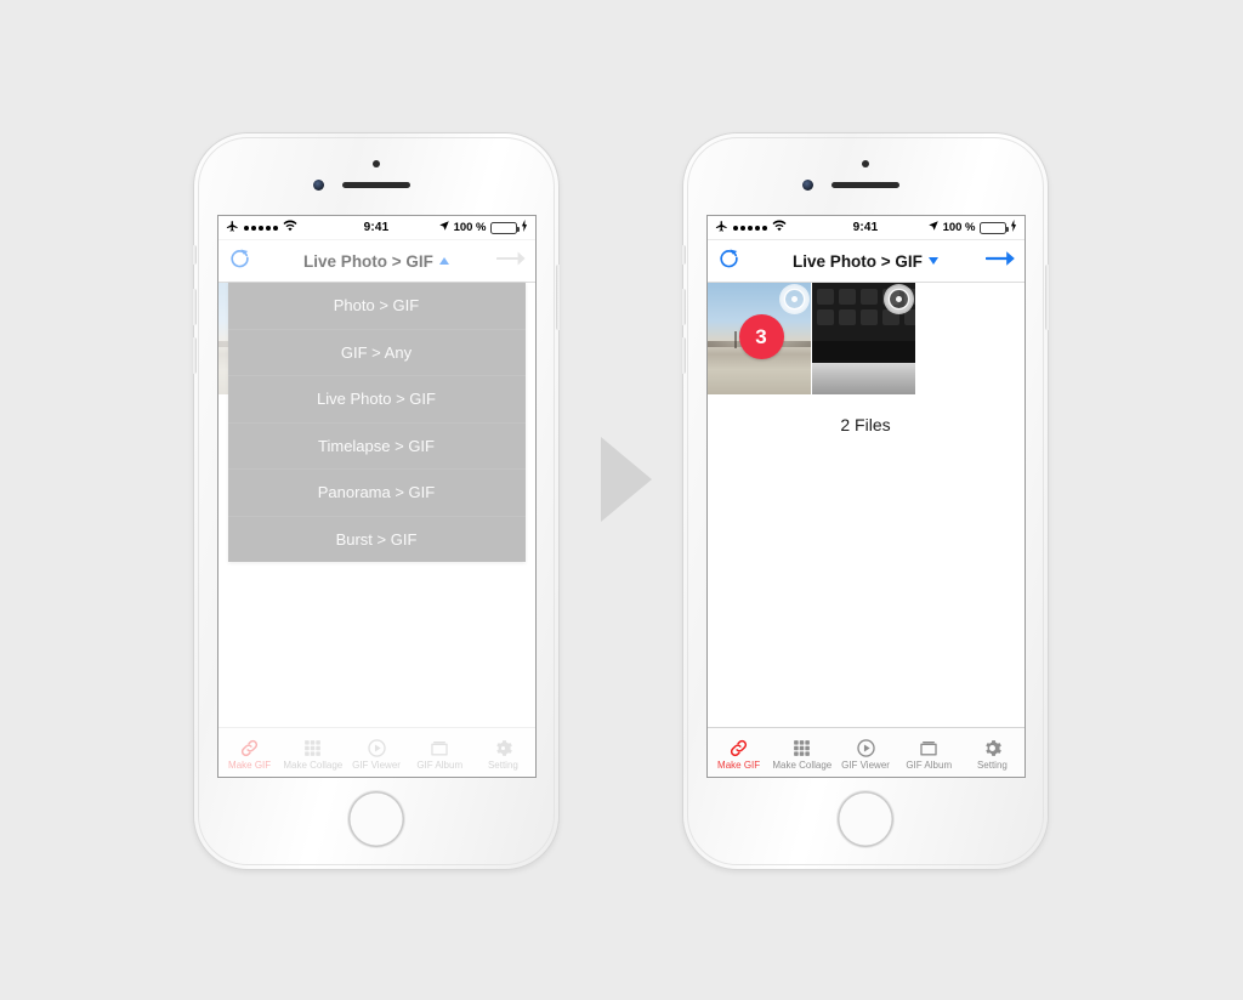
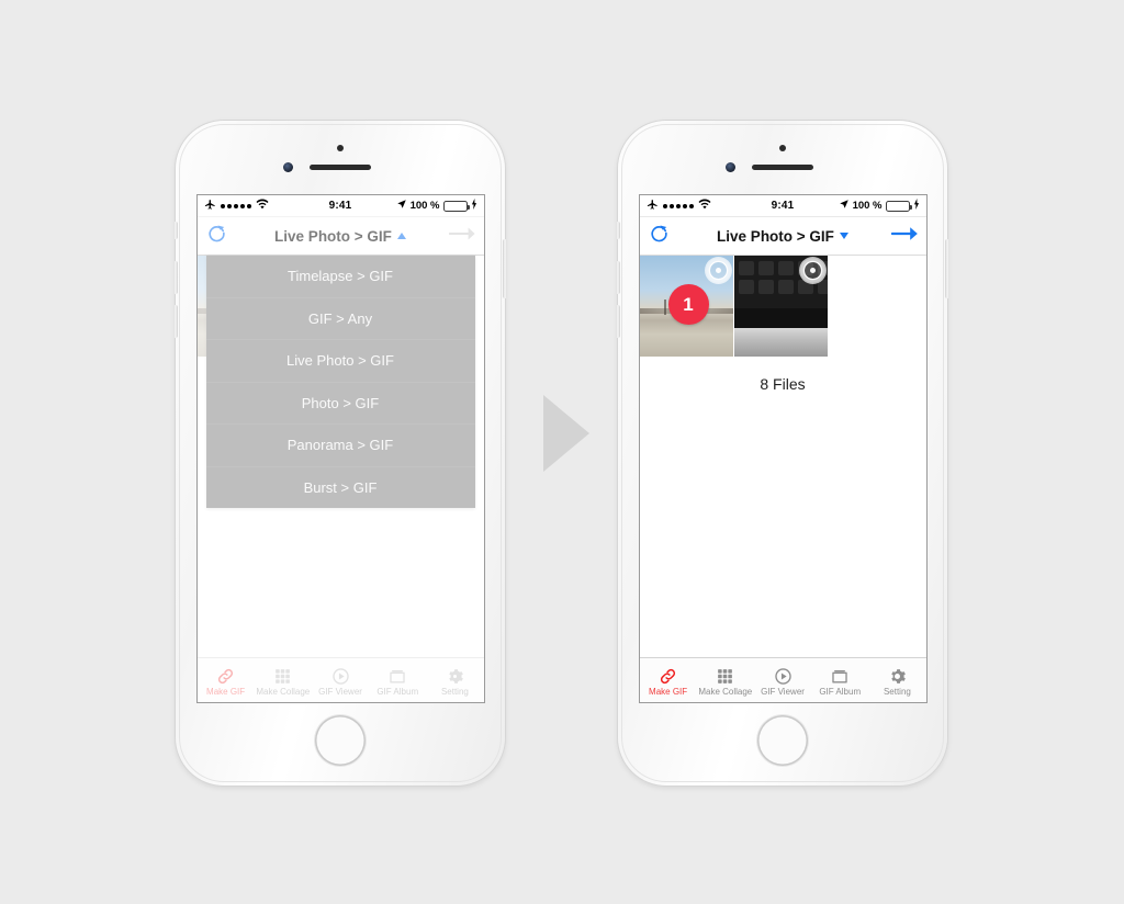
  9:41
  100 %
  Live Photo > GIF
- Photo > GIF
+ Timelapse > GIF
  GIF > Any
  Live Photo > GIF
- Timelapse > GIF
+ Photo > GIF
  Panorama > GIF
  Burst > GIF
  Make GIF
  Make Collage
  GIF Viewer
  GIF Album
  Setting
  9:41
  100 %
  Live Photo > GIF
- 3
+ 1
- 2 Files
+ 8 Files
  Make GIF
  Make Collage
  GIF Viewer
  GIF Album
  Setting
